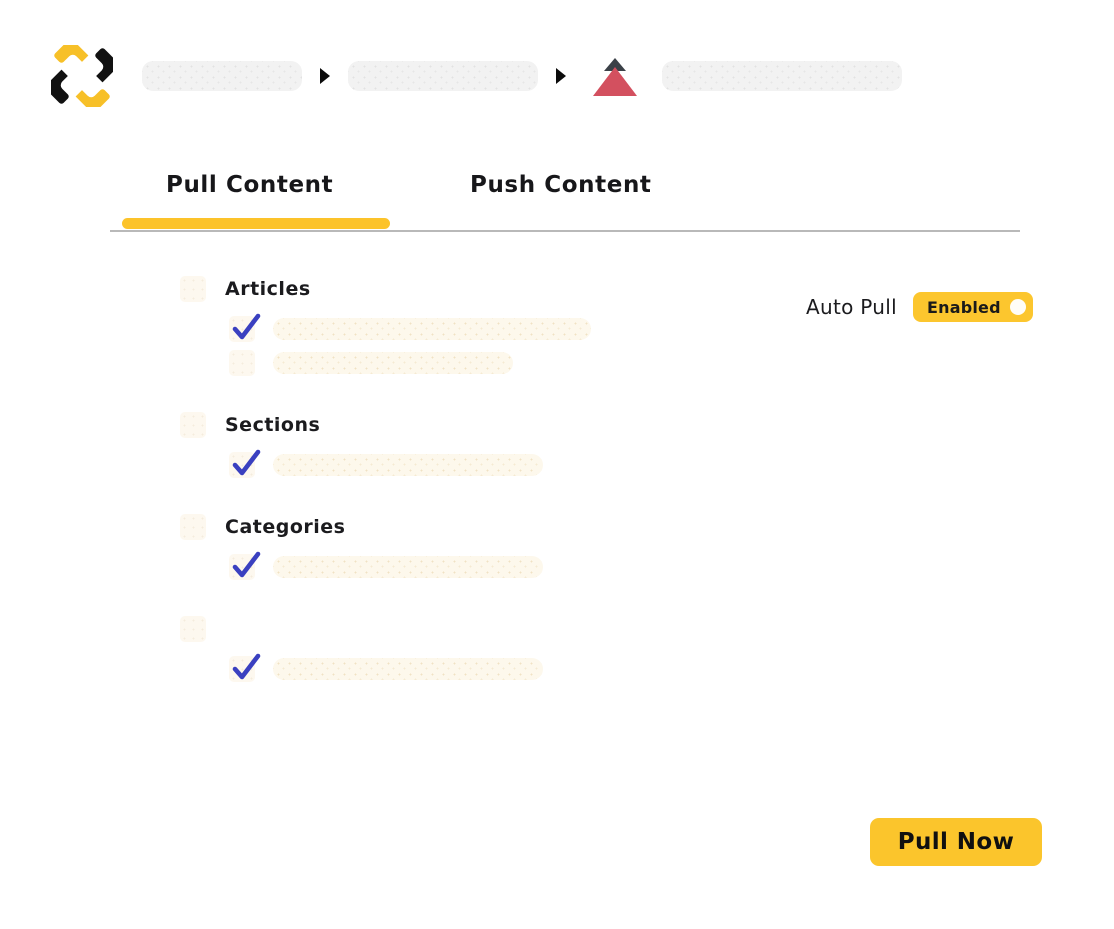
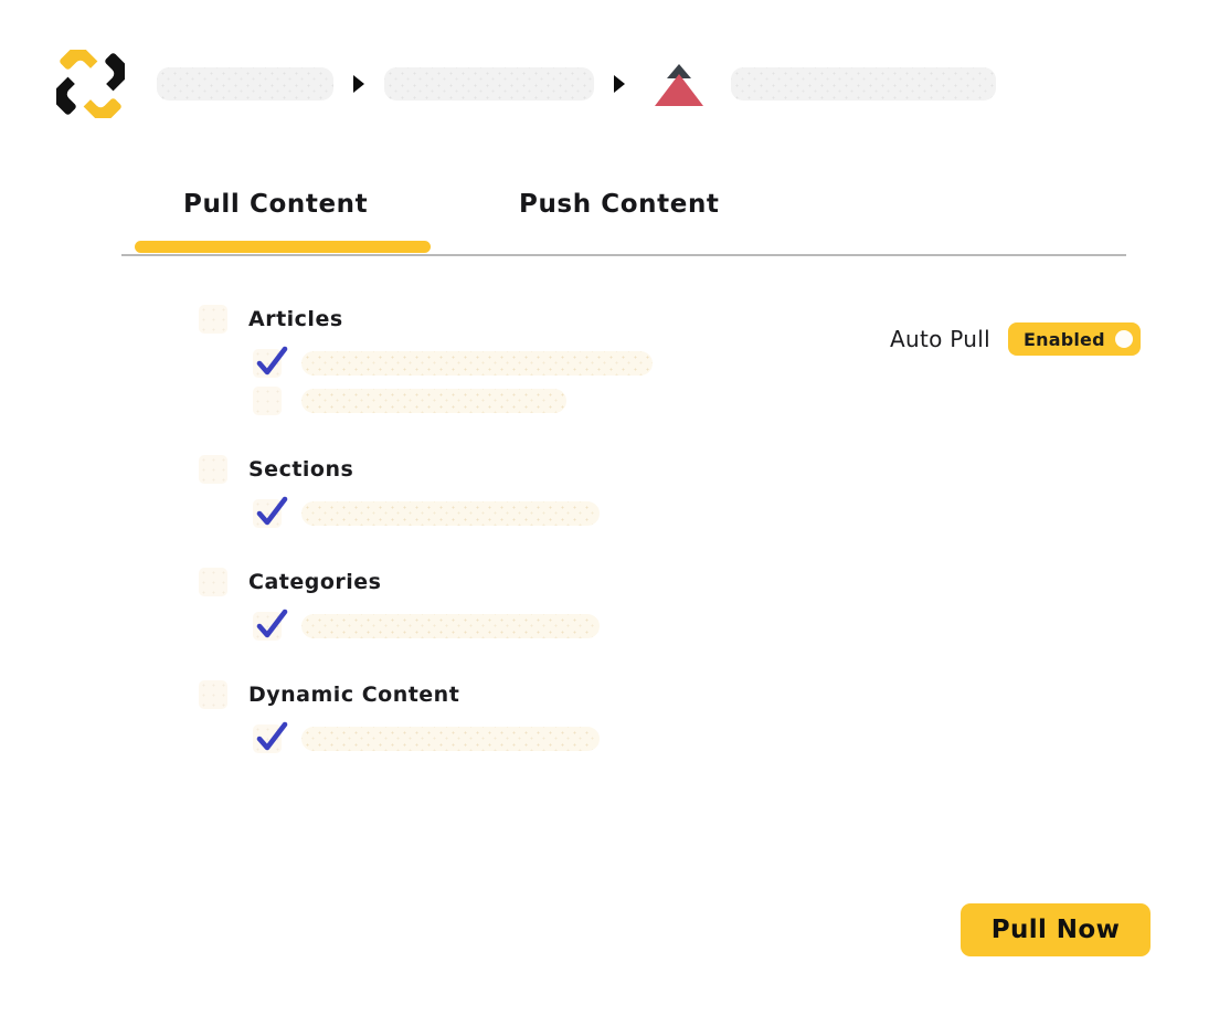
  Pull Content
  Push Content
  Auto Pull
  Enabled
  Articles
  Sections
  Categories
+ Dynamic Content
  Pull Now
